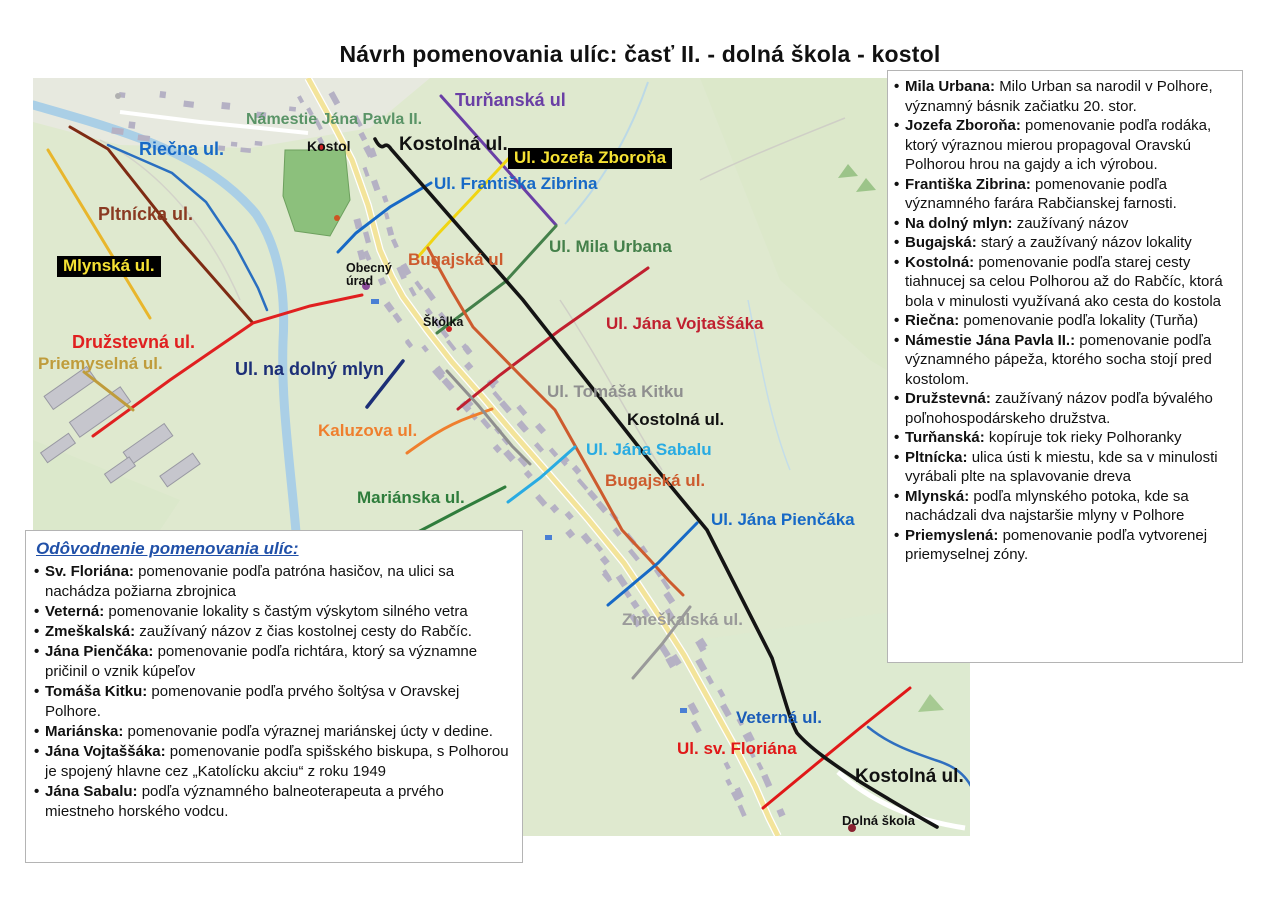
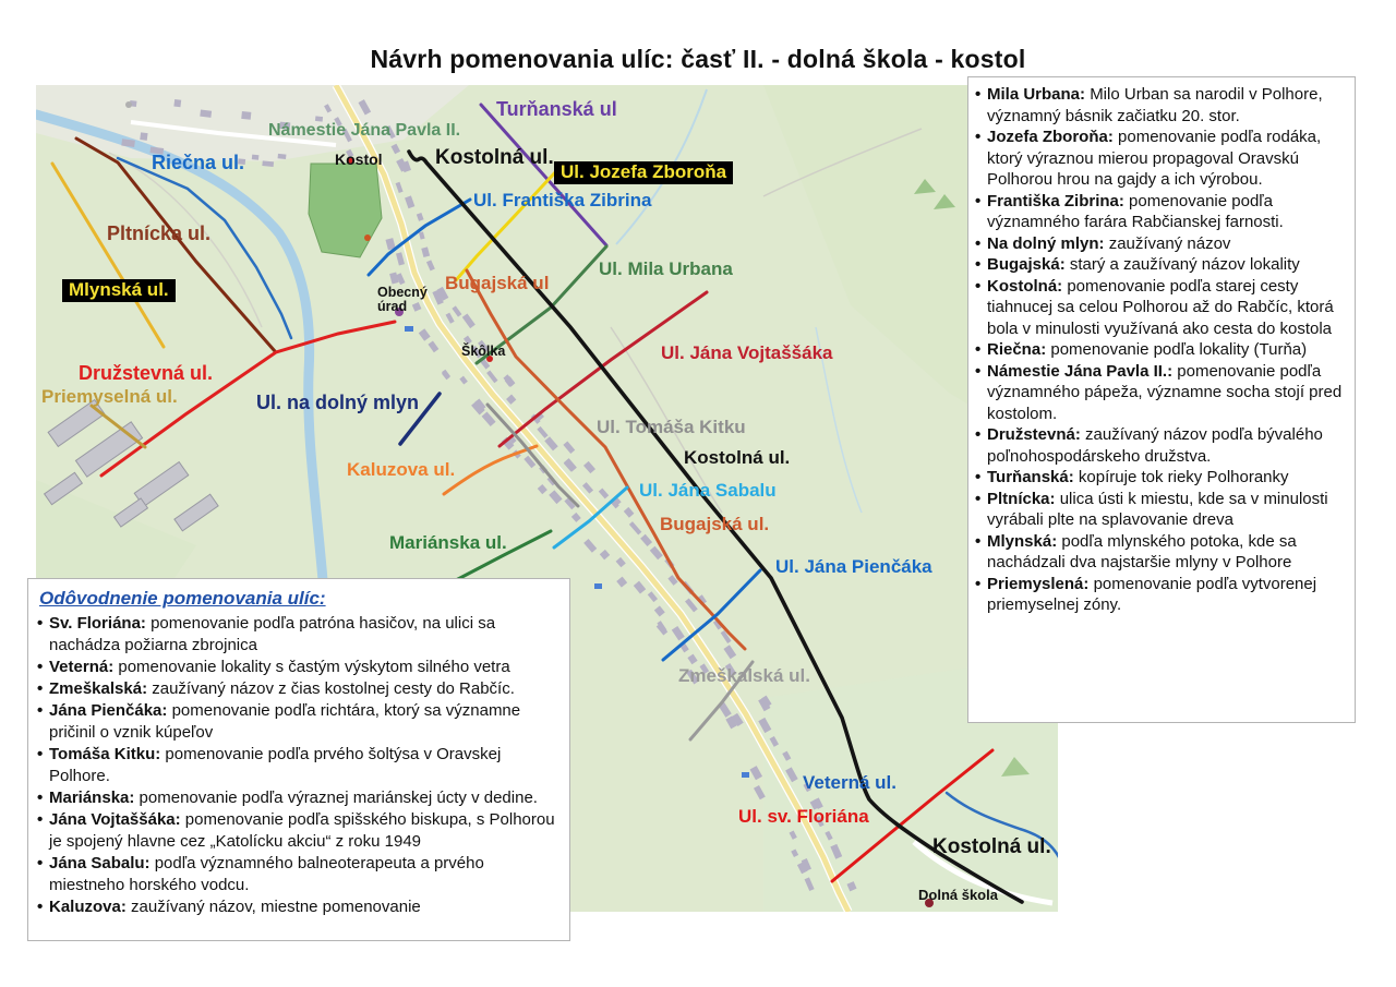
  Návrh pomenovania ulíc: časť II. - dolná škola - kostol
  Turňanská ul
  Námestie Jána Pavla II.
  Riečna ul.
  Kostol
  Kostolná ul.
  Ul. Jozefa Zboroňa
  Ul. Františka Zibrina
  Pltnícka ul.
  Mlynská ul.
  Ul. Mila Urbana
  Bugajská ul
  Obecný úrad
  Škôlka
  Ul. Jána Vojtaššáka
  Družstevná ul.
  Priemyselná ul.
  Ul. na dolný mlyn
  Kaluzova ul.
  Ul. Tomáša Kitku
  Kostolná ul.
  Ul. Jána Sabalu
  Bugajská ul.
  Mariánska ul.
  Ul. Jána Pienčáka
  Zmeškalská ul.
  Veterná ul.
  Ul. sv. Floriána
  Kostolná ul.
  Dolná škola
  Odôvodnenie pomenovania ulíc:
  Sv. Floriána: pomenovanie podľa patróna hasičov, na ulici sa nachádza požiarna zbrojnica
  Veterná: pomenovanie lokality s častým výskytom silného vetra
  Zmeškalská: zaužívaný názov z čias kostolnej cesty do Rabčíc.
  Jána Pienčáka: pomenovanie podľa richtára, ktorý sa významne pričinil o vznik kúpeľov
  Tomáša Kitku: pomenovanie podľa prvého šoltýsa v Oravskej Polhore.
  Mariánska: pomenovanie podľa výraznej mariánskej úcty v dedine.
  Jána Vojtaššáka: pomenovanie podľa spišského biskupa, s Polhorou je spojený hlavne cez „Katolícku akciu“ z roku 1949
  Jána Sabalu: podľa významného balneoterapeuta a prvého miestneho horského vodcu.
+ Kaluzova: zaužívaný názov, miestne pomenovanie
  Mila Urbana: Milo Urban sa narodil v Polhore, významný básnik začiatku 20. stor.
  Jozefa Zboroňa: pomenovanie podľa rodáka, ktorý výraznou mierou propagoval Oravskú Polhorou hrou na gajdy a ich výrobou.
  Františka Zibrina: pomenovanie podľa významného farára Rabčianskej farnosti.
  Na dolný mlyn: zaužívaný názov
  Bugajská: starý a zaužívaný názov lokality
  Kostolná: pomenovanie podľa starej cesty tiahnucej sa celou Polhorou až do Rabčíc, ktorá bola v minulosti využívaná ako cesta do kostola
  Riečna: pomenovanie podľa lokality (Turňa)
- Námestie Jána Pavla II.: pomenovanie podľa významného pápeža, ktorého socha stojí pred kostolom.
+ Námestie Jána Pavla II.: pomenovanie podľa významného pápeža, významne socha stojí pred kostolom.
  Družstevná: zaužívaný názov podľa bývalého poľnohospodárskeho družstva.
  Turňanská: kopíruje tok rieky Polhoranky
  Pltnícka: ulica ústi k miestu, kde sa v minulosti vyrábali plte na splavovanie dreva
  Mlynská: podľa mlynského potoka, kde sa nachádzali dva najstaršie mlyny v Polhore
  Priemyslená: pomenovanie podľa vytvorenej priemyselnej zóny.
